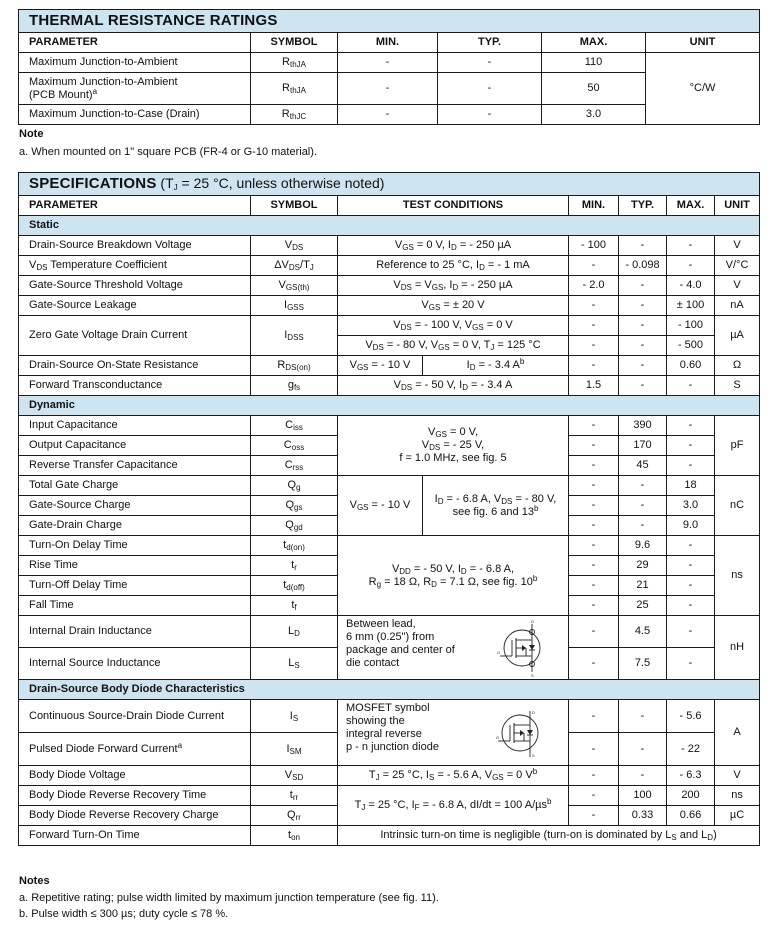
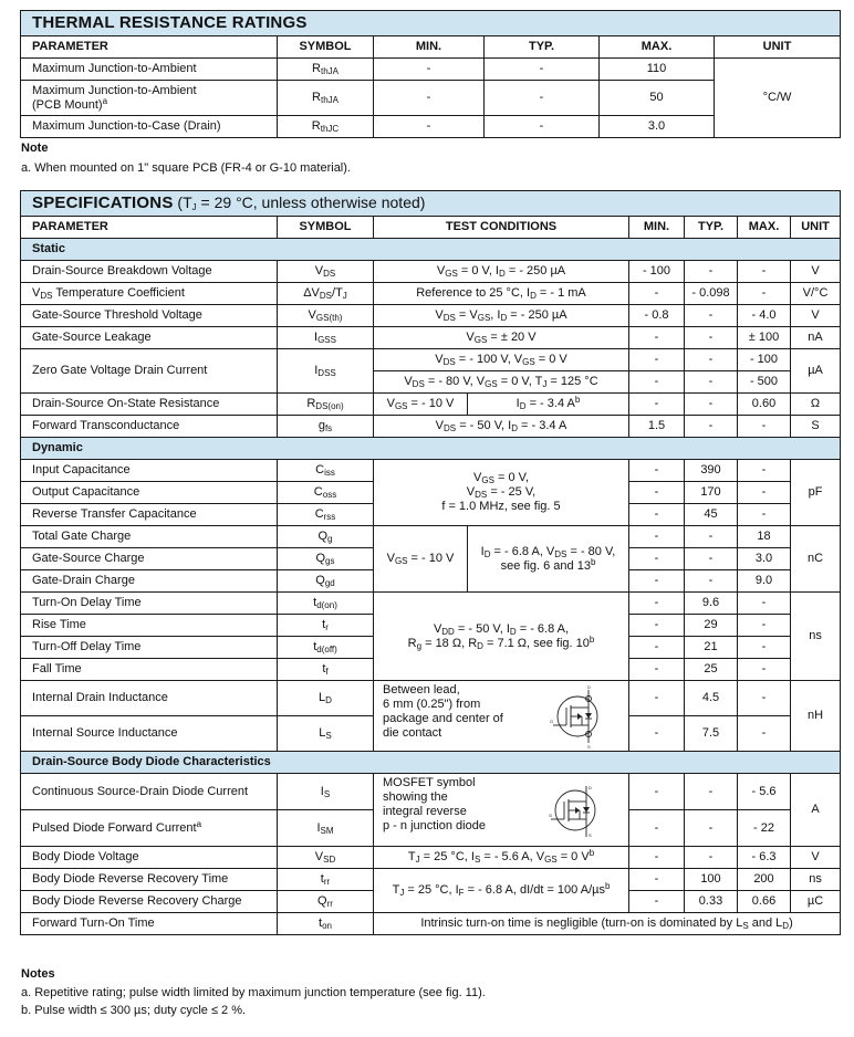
  THERMAL RESISTANCE RATINGS
  PARAMETER	SYMBOL	MIN.	TYP.	MAX.	UNIT
  Maximum Junction-to-Ambient	RthJA	-	-	110	°C/W
  Maximum Junction-to-Ambient(PCB Mount)a	RthJA	-	-	50
  Maximum Junction-to-Case (Drain)	RthJC	-	-	3.0
  Note
  a. When mounted on 1" square PCB (FR-4 or G-10 material).
- SPECIFICATIONS (TJ = 25 °C, unless otherwise noted)
+ SPECIFICATIONS (TJ = 29 °C, unless otherwise noted)
  PARAMETER	SYMBOL	TEST CONDITIONS	MIN.	TYP.	MAX.	UNIT
  Static
  Drain-Source Breakdown Voltage	VDS	VGS = 0 V, ID = - 250 µA	- 100	-	-	V
  VDS Temperature Coefficient	ΔVDS/TJ	Reference to 25 °C, ID = - 1 mA	-	- 0.098	-	V/°C
- Gate-Source Threshold Voltage	VGS(th)	VDS = VGS, ID = - 250 µA	- 2.0	-	- 4.0	V
+ Gate-Source Threshold Voltage	VGS(th)	VDS = VGS, ID = - 250 µA	- 0.8	-	- 4.0	V
  Gate-Source Leakage	IGSS	VGS = ± 20 V	-	-	± 100	nA
  Zero Gate Voltage Drain Current	IDSS	VDS = - 100 V, VGS = 0 V	-	-	- 100	µA
  VDS = - 80 V, VGS = 0 V, TJ = 125 °C	-	-	- 500
  Drain-Source On-State Resistance	RDS(on)	VGS = - 10 V	ID = - 3.4 Ab	-	-	0.60	Ω
  Forward Transconductance	gfs	VDS = - 50 V, ID = - 3.4 A	1.5	-	-	S
  Dynamic
  Input Capacitance	Ciss	VGS = 0 V,VDS = - 25 V,f = 1.0 MHz, see fig. 5	-	390	-	pF
  Output Capacitance	Coss	-	170	-
  Reverse Transfer Capacitance	Crss	-	45	-
  Total Gate Charge	Qg	VGS = - 10 V	ID = - 6.8 A, VDS = - 80 V,see fig. 6 and 13b	-	-	18	nC
  Gate-Source Charge	Qgs	-	-	3.0
  Gate-Drain Charge	Qgd	-	-	9.0
  Turn-On Delay Time	td(on)	VDD = - 50 V, ID = - 6.8 A,Rg = 18 Ω, RD = 7.1 Ω, see fig. 10b	-	9.6	-	ns
  Rise Time	tr	-	29	-
  Turn-Off Delay Time	td(off)	-	21	-
  Fall Time	tf	-	25	-
  Internal Drain Inductance	LD	Between lead, 6 mm (0.25") from package and center of die contact	-	4.5	-	nH
  Internal Source Inductance	LS	-	7.5	-
  Drain-Source Body Diode Characteristics
  Continuous Source-Drain Diode Current	IS	MOSFET symbol showing the integral reverse p - n junction diode	-	-	- 5.6	A
  Pulsed Diode Forward Currenta	ISM	-	-	- 22
  Body Diode Voltage	VSD	TJ = 25 °C, IS = - 5.6 A, VGS = 0 Vb	-	-	- 6.3	V
  Body Diode Reverse Recovery Time	trr	TJ = 25 °C, IF = - 6.8 A, dI/dt = 100 A/µsb	-	100	200	ns
  Body Diode Reverse Recovery Charge	Qrr	-	0.33	0.66	µC
  Forward Turn-On Time	ton	Intrinsic turn-on time is negligible (turn-on is dominated by LS and LD)
  Notes
  a. Repetitive rating; pulse width limited by maximum junction temperature (see fig. 11).
- b. Pulse width ≤ 300 µs; duty cycle ≤ 78 %.
+ b. Pulse width ≤ 300 µs; duty cycle ≤ 2 %.
